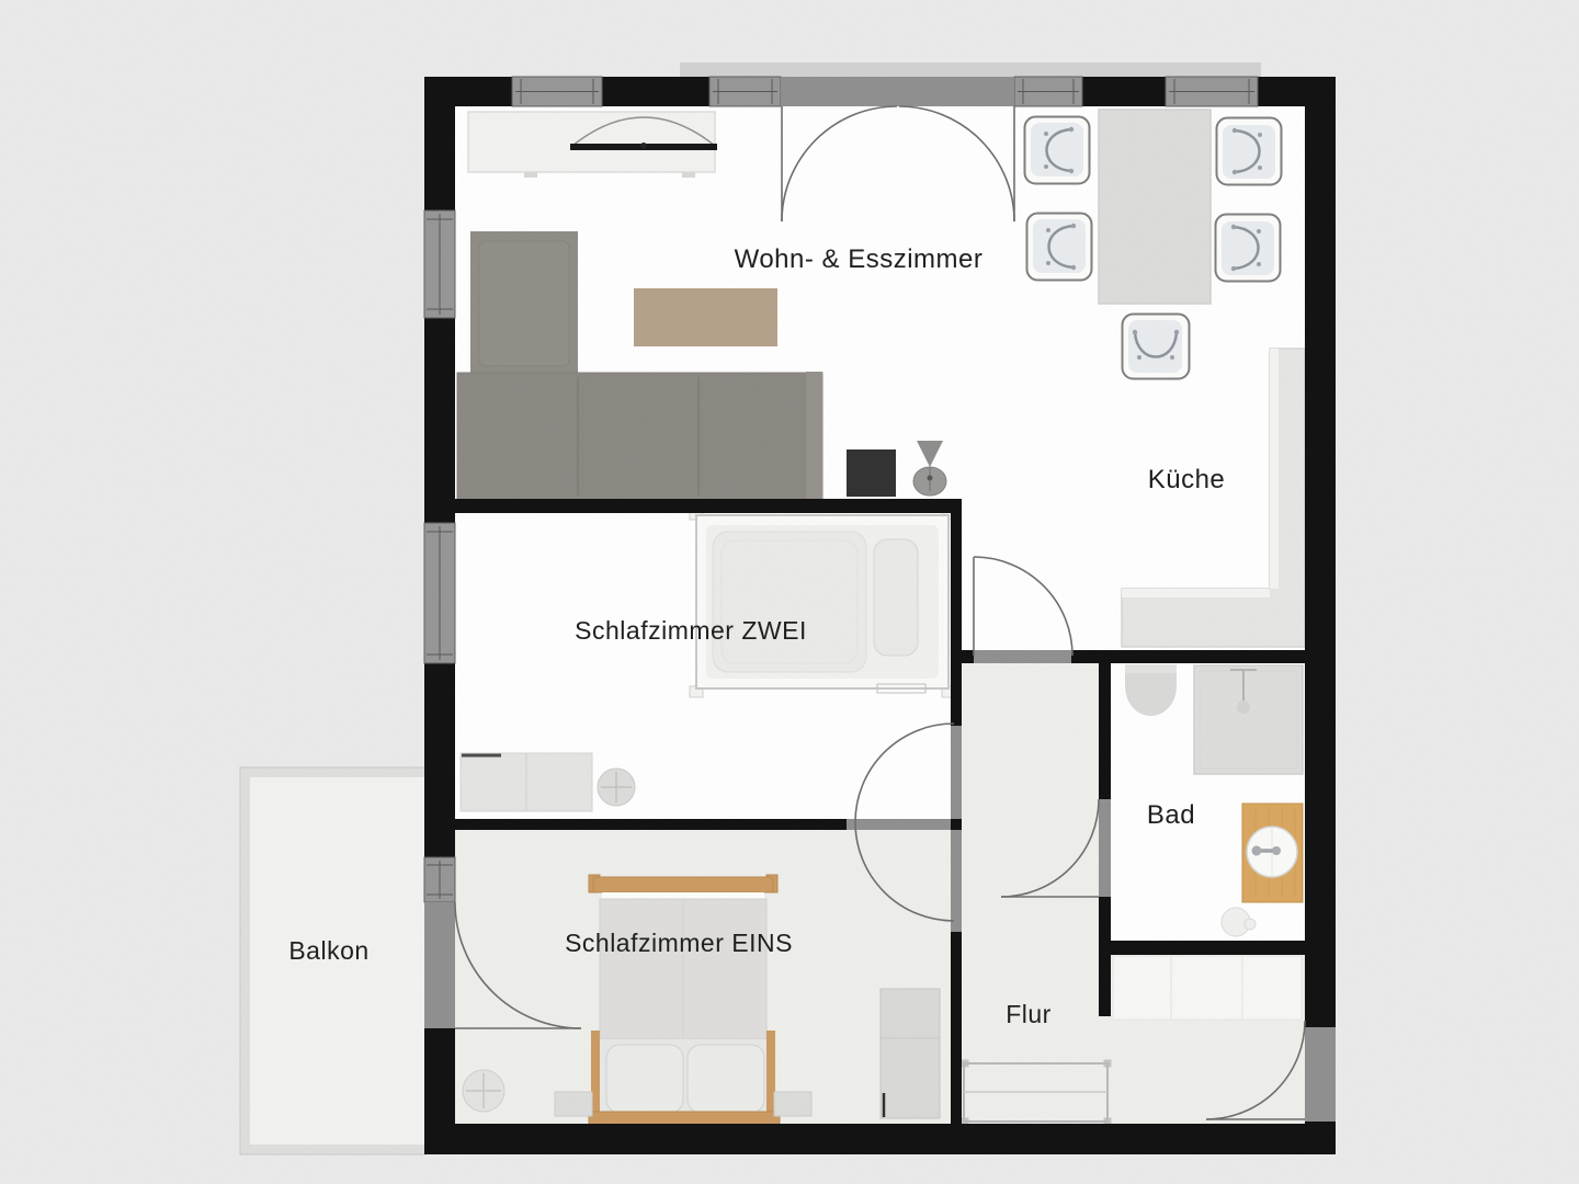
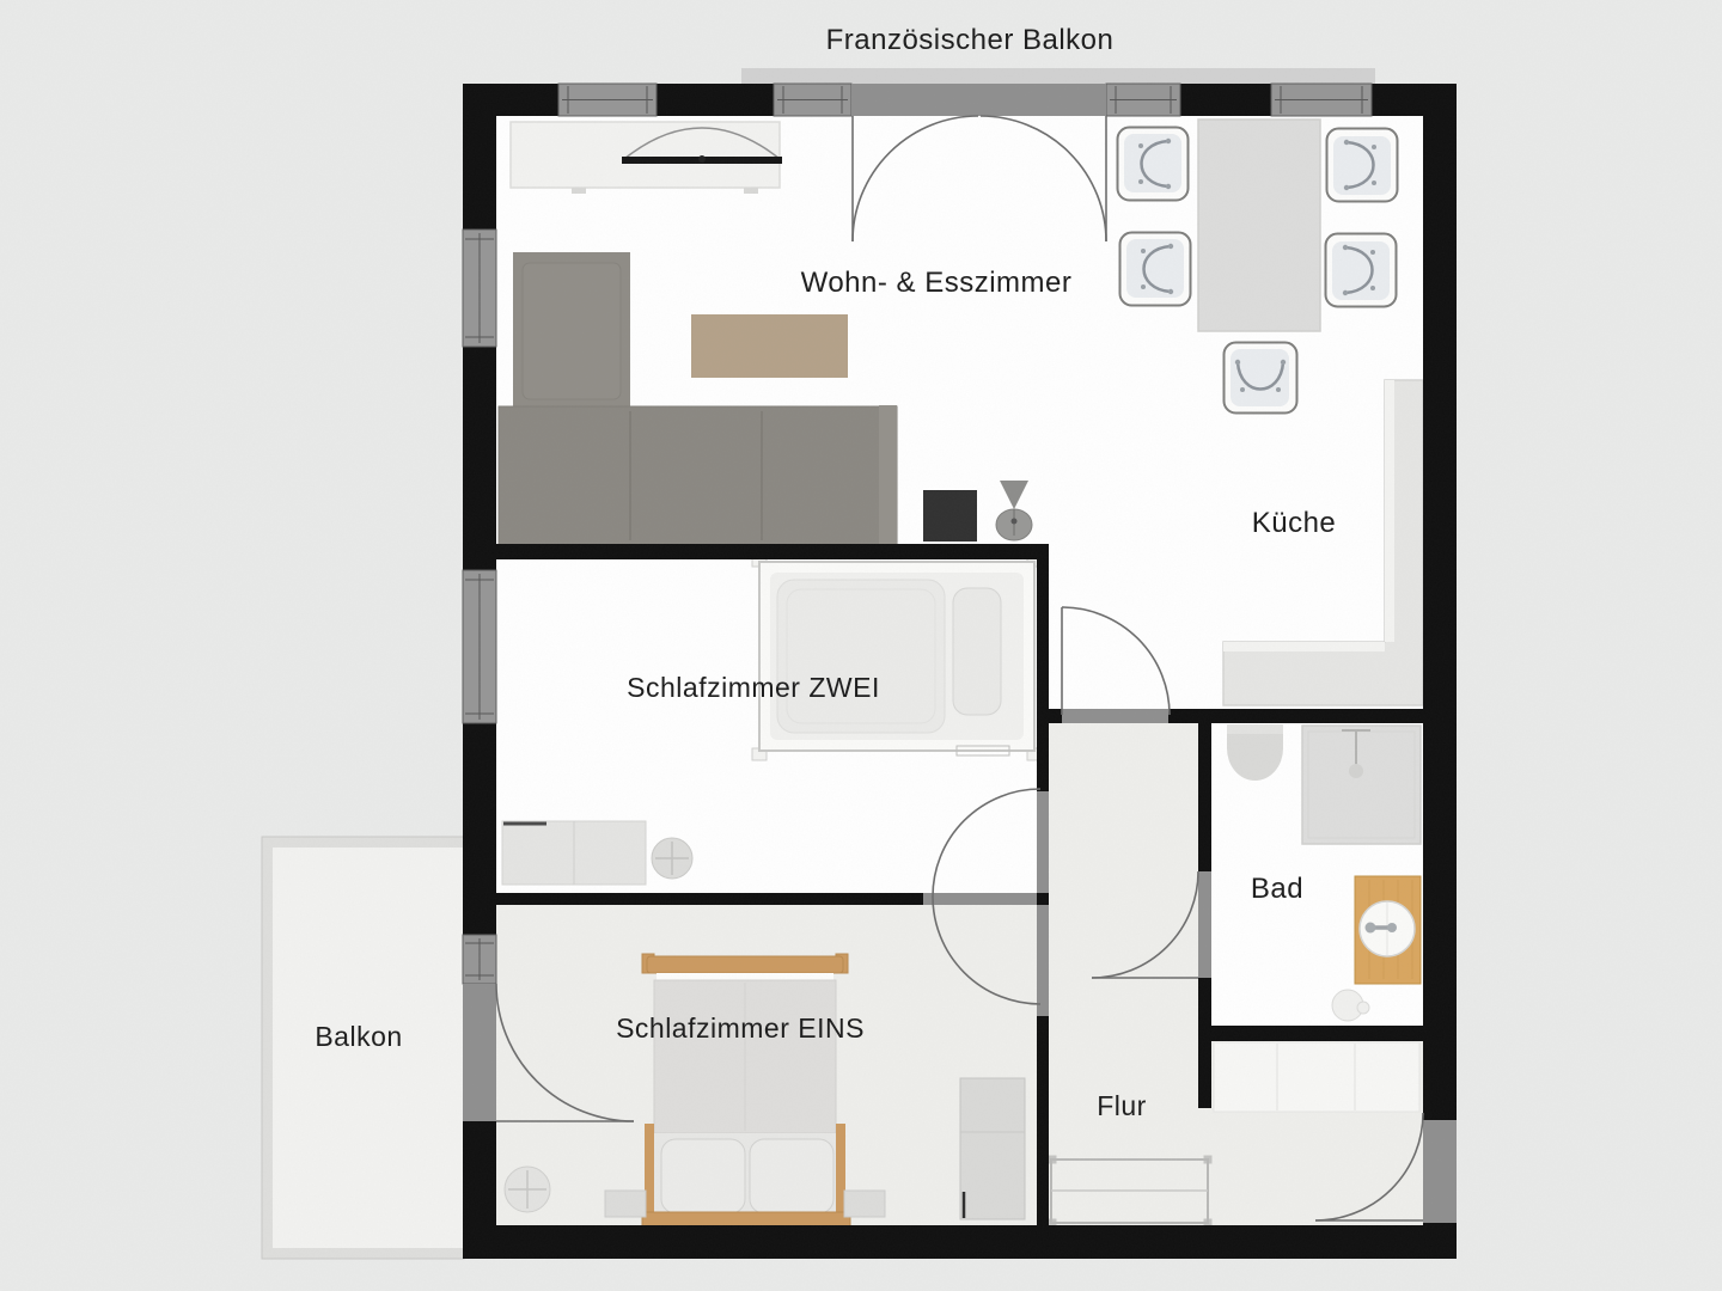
+ Französischer Balkon
  Wohn- & Esszimmer
  Küche
  Schlafzimmer ZWEI
  Bad
  Schlafzimmer EINS
  Flur
  Balkon
